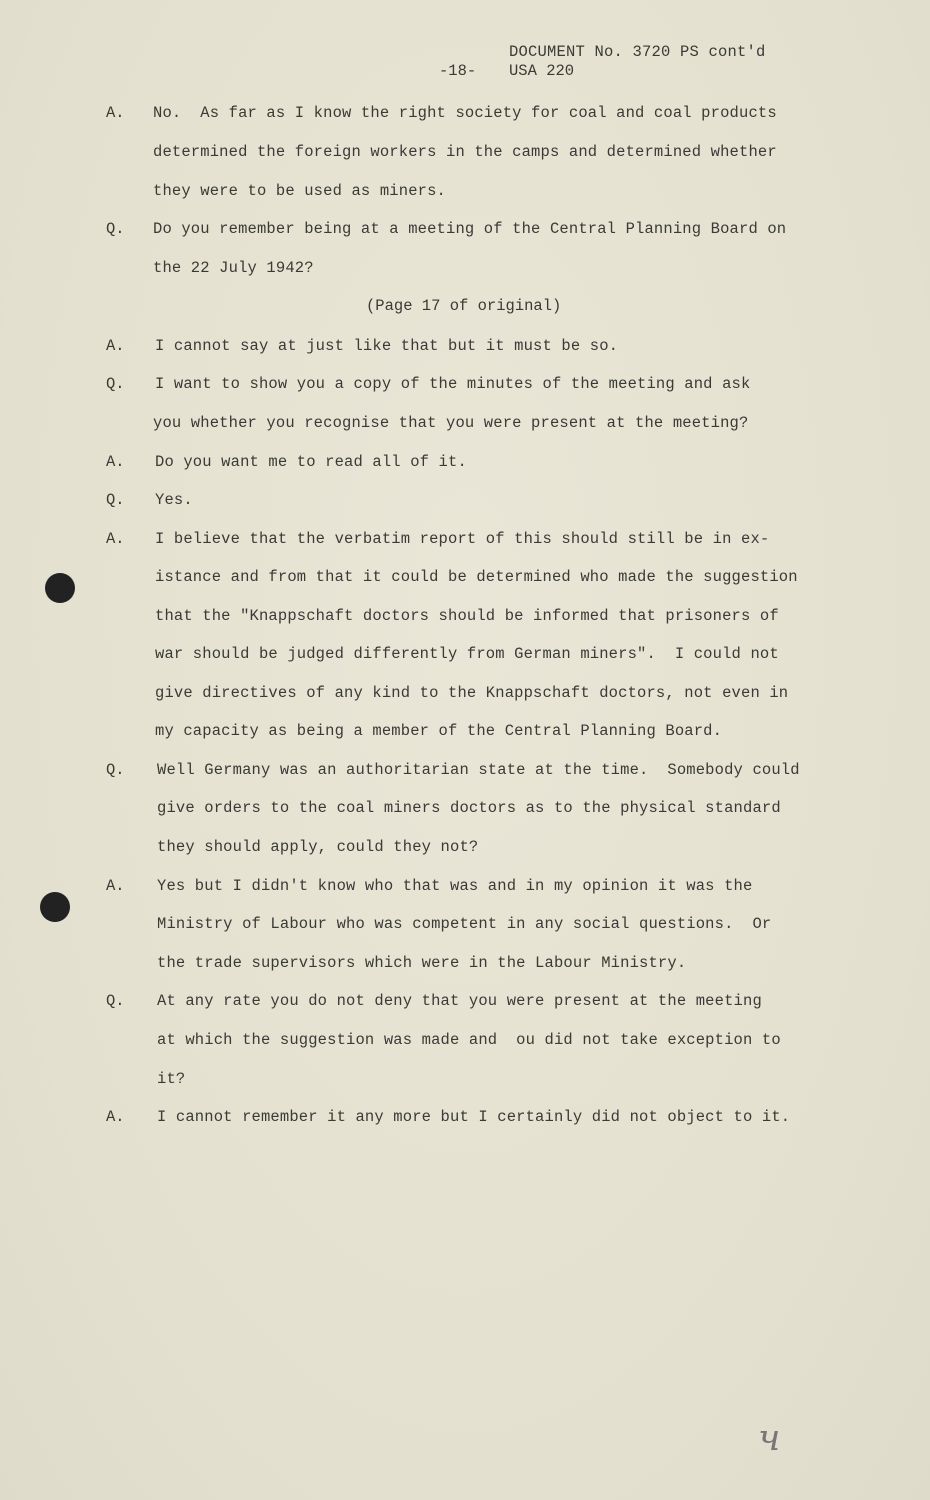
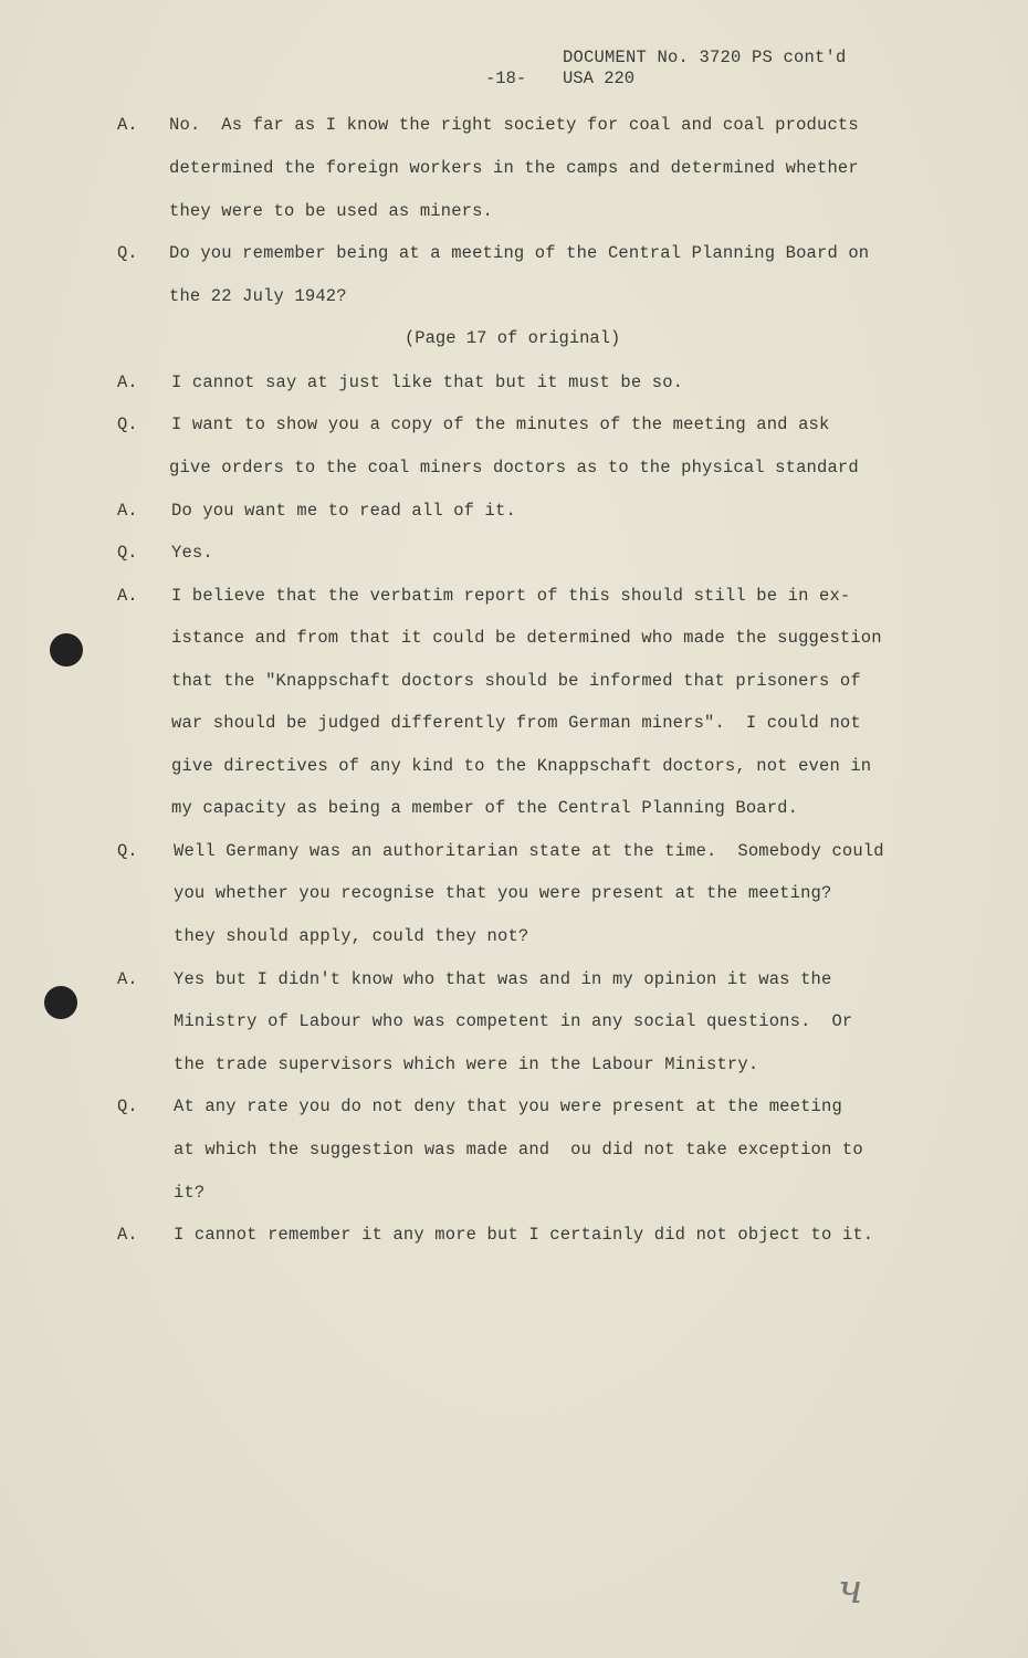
  DOCUMENT No. 3720 PS cont'd
  -18-
  USA 220
  A.
  No. As far as I know the right society for coal and coal products
  determined the foreign workers in the camps and determined whether
  they were to be used as miners.
  Q.
  Do you remember being at a meeting of the Central Planning Board on
  the 22 July 1942?
  (Page 17 of original)
  A.
  I cannot say at just like that but it must be so.
  Q.
  I want to show you a copy of the minutes of the meeting and ask
- you whether you recognise that you were present at the meeting?
+ give orders to the coal miners doctors as to the physical standard
  A.
  Do you want me to read all of it.
  Q.
  Yes.
  A.
  I believe that the verbatim report of this should still be in ex-
  istance and from that it could be determined who made the suggestion
  that the "Knappschaft doctors should be informed that prisoners of
  war should be judged differently from German miners". I could not
  give directives of any kind to the Knappschaft doctors, not even in
  my capacity as being a member of the Central Planning Board.
  Q.
  Well Germany was an authoritarian state at the time. Somebody could
- give orders to the coal miners doctors as to the physical standard
+ you whether you recognise that you were present at the meeting?
  they should apply, could they not?
  A.
  Yes but I didn't know who that was and in my opinion it was the
  Ministry of Labour who was competent in any social questions. Or
  the trade supervisors which were in the Labour Ministry.
  Q.
  At any rate you do not deny that you were present at the meeting
  at which the suggestion was made and ou did not take exception to
  it?
  A.
  I cannot remember it any more but I certainly did not object to it.
  ч
